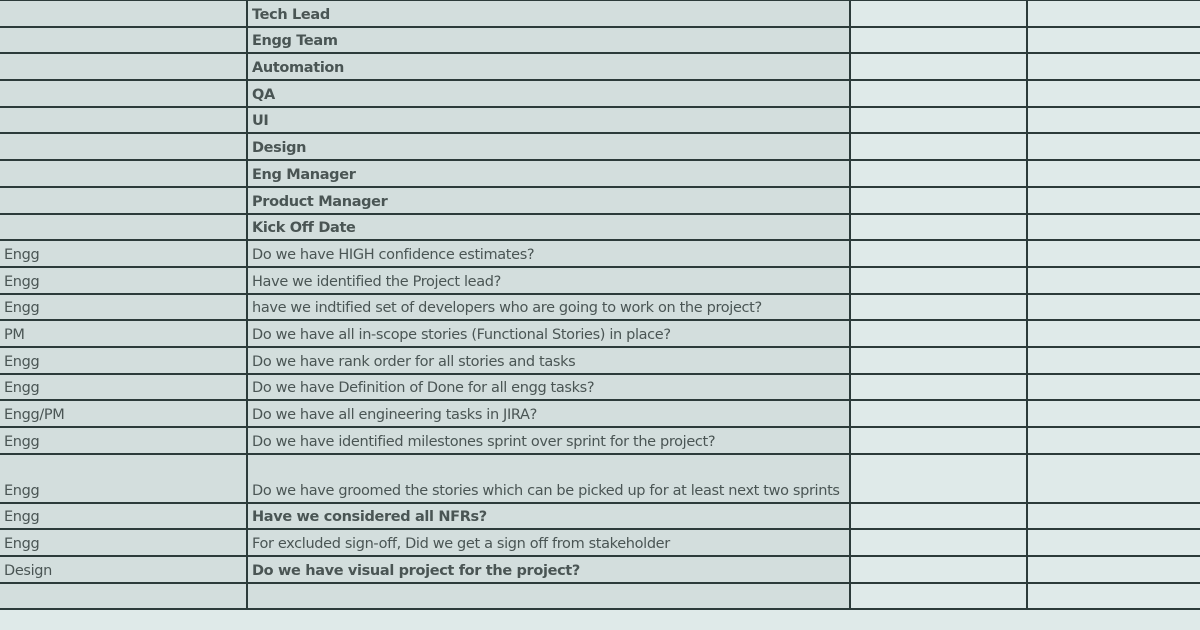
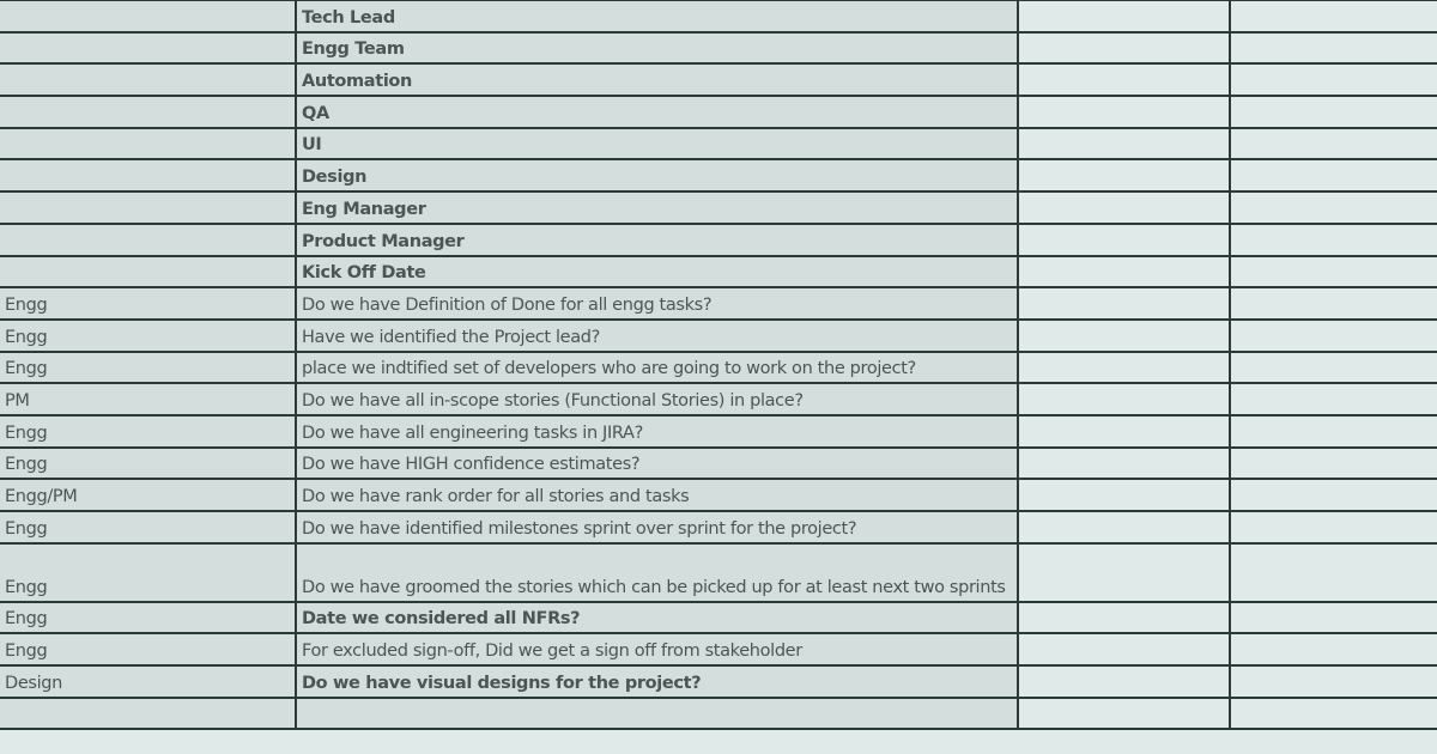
  	Tech Lead
  	Engg Team
  	Automation
  	QA
  	UI
  	Design
  	Eng Manager
  	Product Manager
  	Kick Off Date
- Engg	Do we have HIGH confidence estimates?
+ Engg	Do we have Definition of Done for all engg tasks?
  Engg	Have we identified the Project lead?
- Engg	have we indtified set of developers who are going to work on the project?
+ Engg	place we indtified set of developers who are going to work on the project?
  PM	Do we have all in-scope stories (Functional Stories) in place?
- Engg	Do we have rank order for all stories and tasks
+ Engg	Do we have all engineering tasks in JIRA?
- Engg	Do we have Definition of Done for all engg tasks?
+ Engg	Do we have HIGH confidence estimates?
- Engg/PM	Do we have all engineering tasks in JIRA?
+ Engg/PM	Do we have rank order for all stories and tasks
  Engg	Do we have identified milestones sprint over sprint for the project?
  Engg	Do we have groomed the stories which can be picked up for at least next two sprints
- Engg	Have we considered all NFRs?
+ Engg	Date we considered all NFRs?
  Engg	For excluded sign-off, Did we get a sign off from stakeholder
- Design	Do we have visual project for the project?
+ Design	Do we have visual designs for the project?
